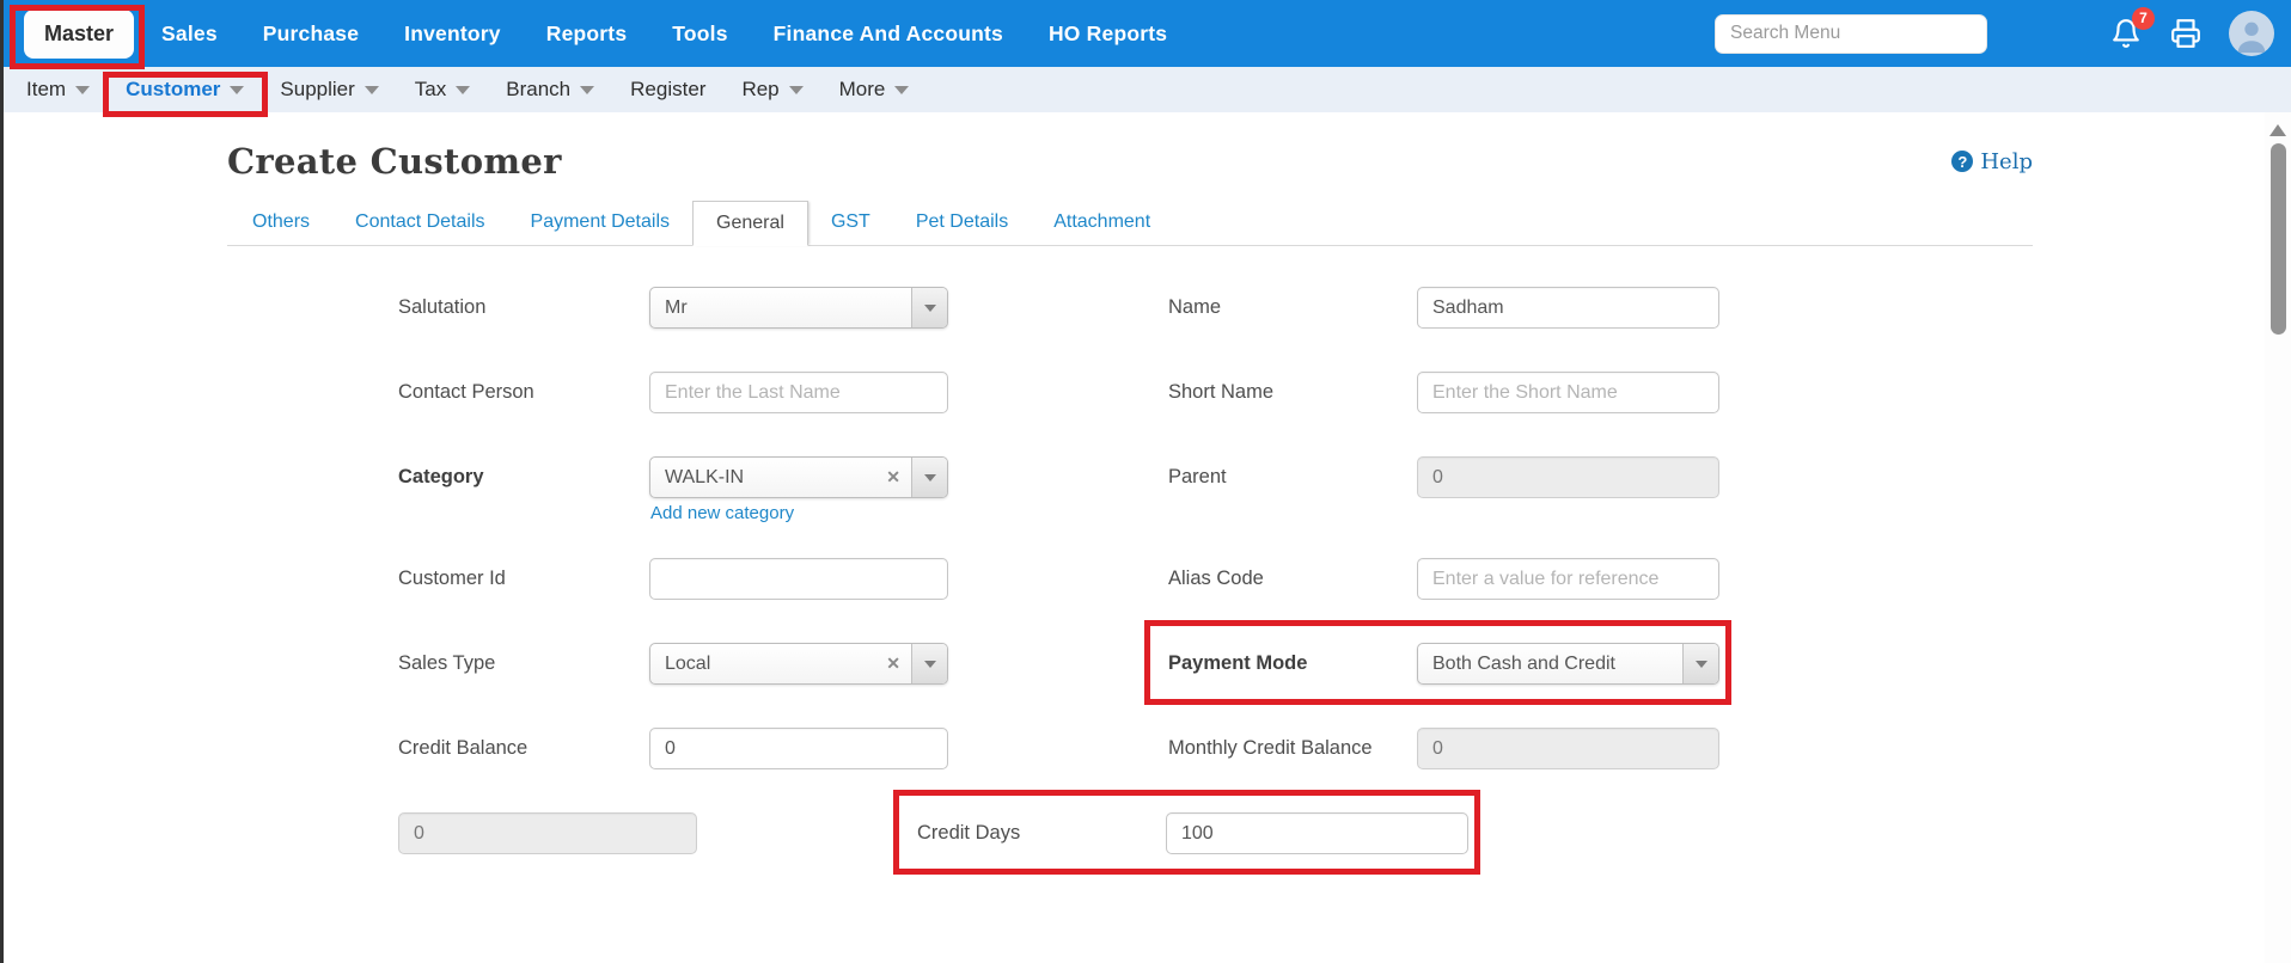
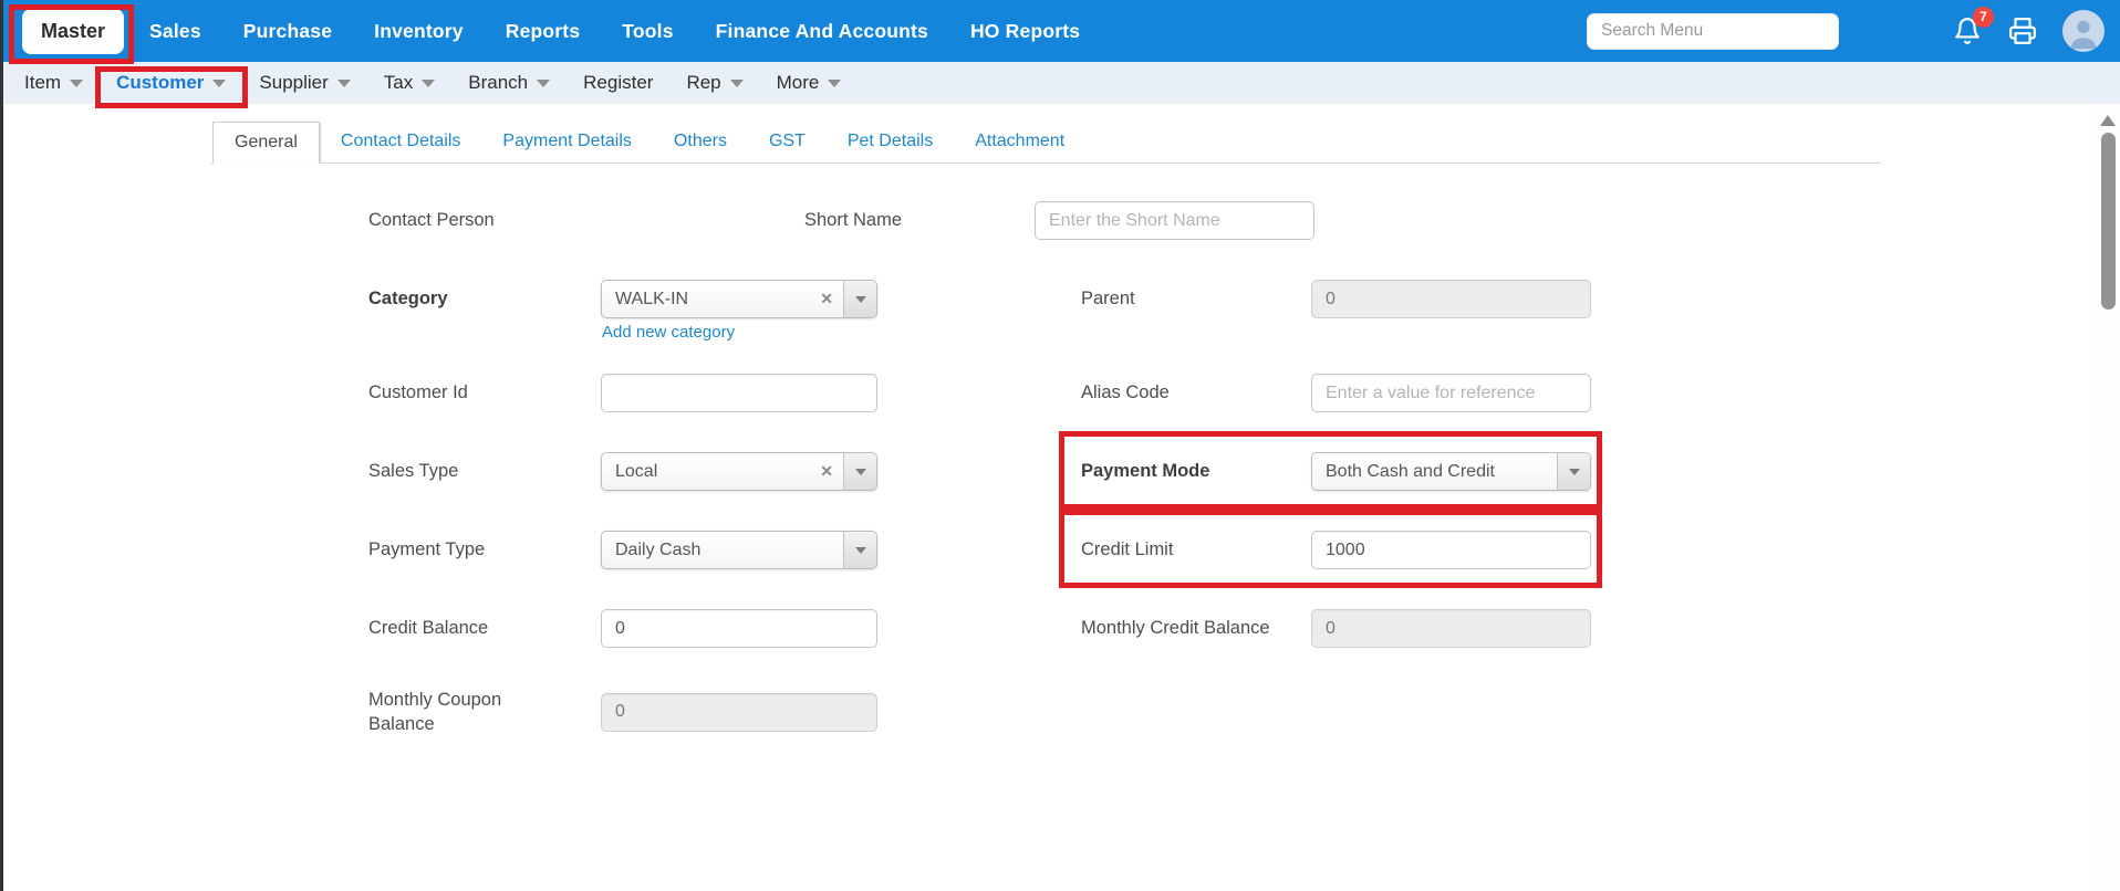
  Master
  Sales
  Purchase
  Inventory
  Reports
  Tools
  Finance And Accounts
  HO Reports
  Search Menu
  7
  Item
  Customer
  Supplier
  Tax
  Branch
  Register
  Rep
  More
- Create Customer
- ?
- Help
- Others
+ General
  Contact Details
  Payment Details
- General
+ Others
  GST
  Pet Details
  Attachment
- Salutation
- Mr
- Name
- Sadham
  Contact Person
- Enter the Last Name
  Short Name
  Enter the Short Name
  Category
  WALK-IN
  ✕
  Add new category
  Parent
  0
  Customer Id
  Alias Code
  Enter a value for reference
  Sales Type
  Local
  ✕
  Payment Mode
  Both Cash and Credit
+ Payment Type
+ Daily Cash
+ Credit Limit
+ 1000
  Credit Balance
  0
  Monthly Credit Balance
  0
+ Monthly Coupon Balance
  0
- Credit Days
- 100
